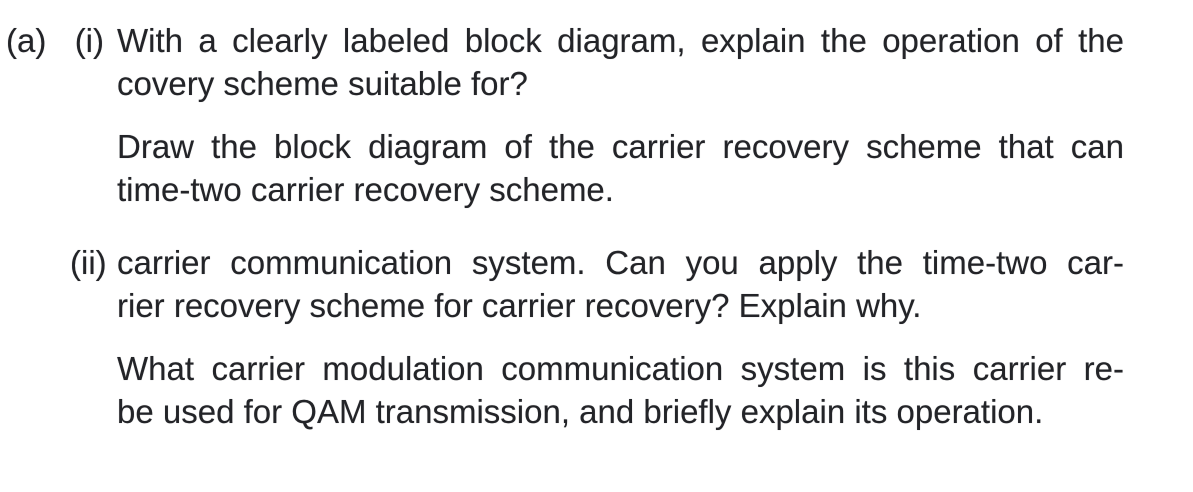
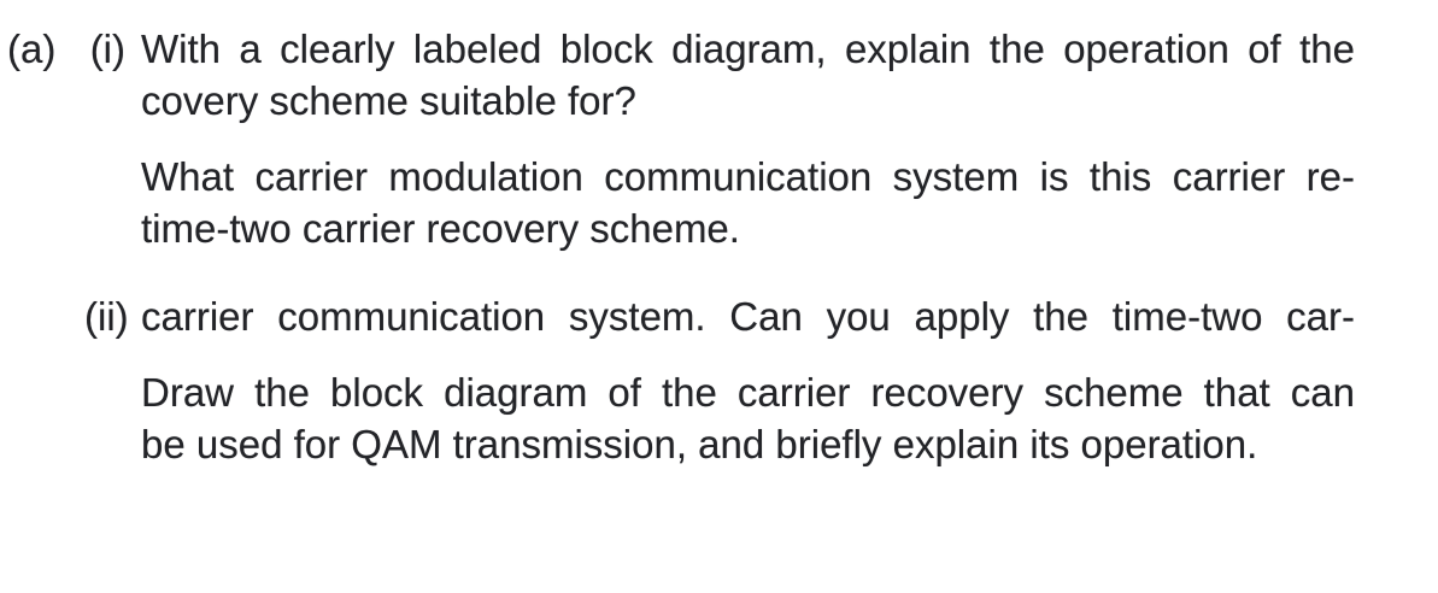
  (a)
  (i)
  With a clearly labeled block diagram, explain the operation of the
  covery scheme suitable for?
- Draw the block diagram of the carrier recovery scheme that can
+ What carrier modulation communication system is this carrier re-
  time-two carrier recovery scheme.
  (ii)
  carrier communication system. Can you apply the time-two car-
- rier recovery scheme for carrier recovery? Explain why.
- What carrier modulation communication system is this carrier re-
+ Draw the block diagram of the carrier recovery scheme that can
  be used for QAM transmission, and briefly explain its operation.
